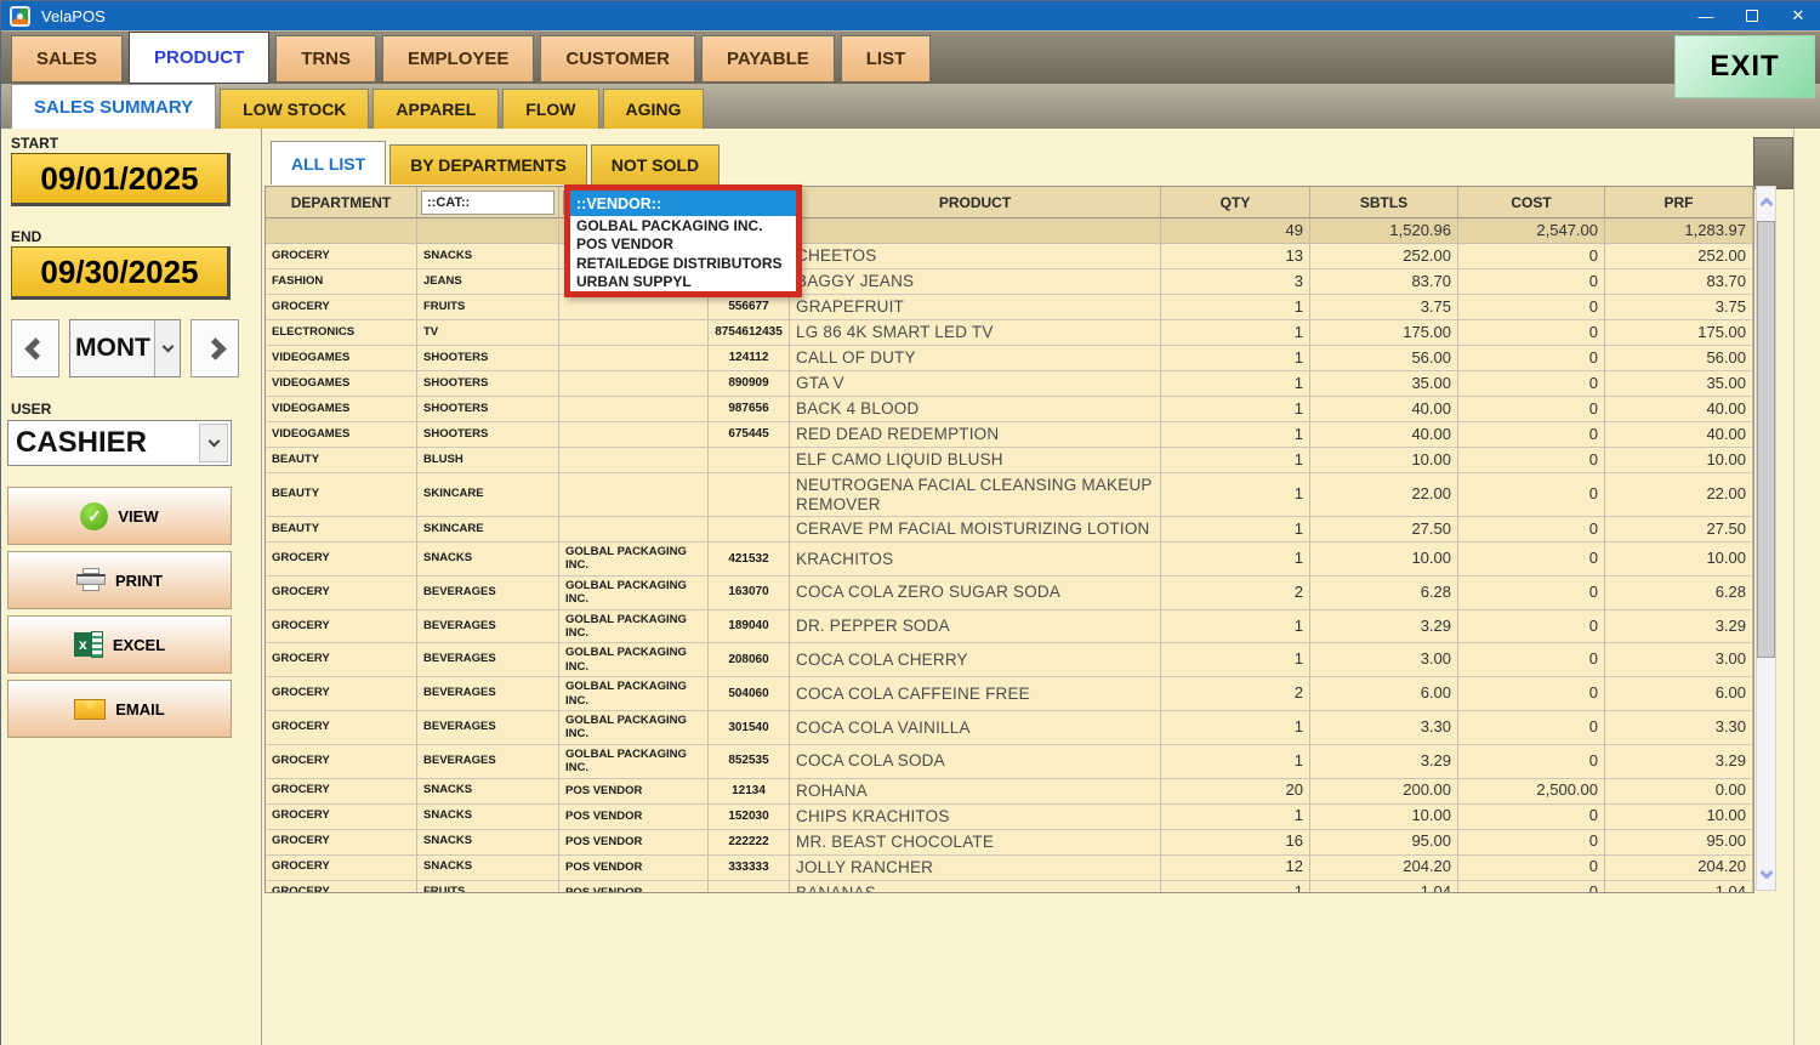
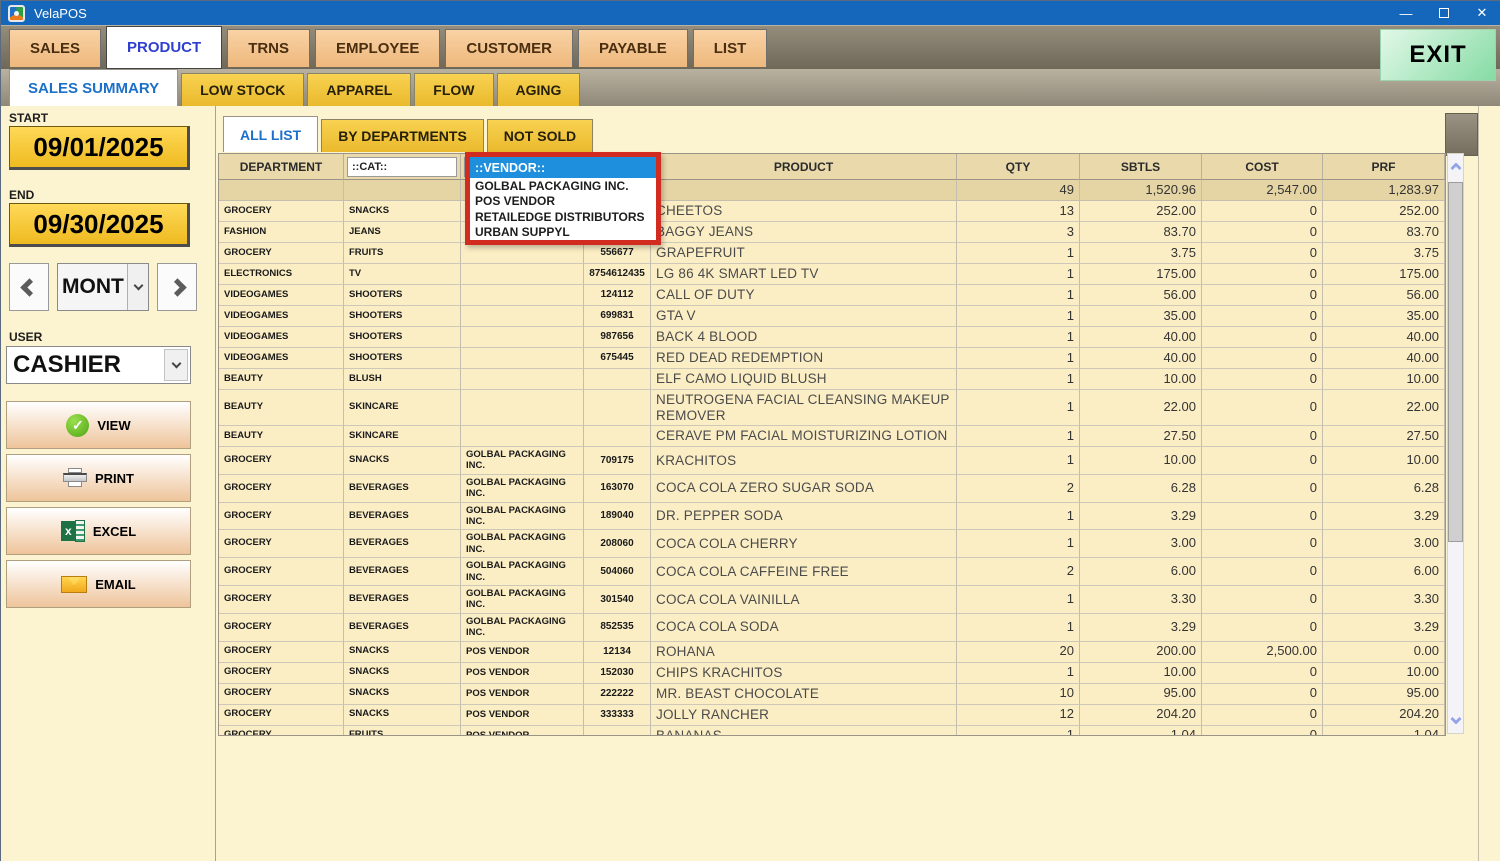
  VelaPOS
  —
  ✕
  SALES
  PRODUCT
  TRNS
  EMPLOYEE
  CUSTOMER
  PAYABLE
  LIST
  EXIT
  SALES SUMMARY
  LOW STOCK
  APPAREL
  FLOW
  AGING
  START
  09/01/2025
  END
  09/30/2025
  MONT
  USER
  CASHIER
  ✓
  VIEW
  PRINT
  x
  EXCEL
  EMAIL
  ALL LIST
  BY DEPARTMENTS
  NOT SOLD
  DEPARTMENT
  ::CAT::
  PRODUCT
  QTY
  SBTLS
  COST
  PRF
  49
  1,520.96
  2,547.00
  1,283.97
  GROCERY
  SNACKS
  HEETOS
  13
  252.00
  0
  252.00
  FASHION
  JEANS
  AGGY JEANS
  3
  83.70
  0
  83.70
  GROCERY
  FRUITS
  556677
  GRAPEFRUIT
  1
  3.75
  0
  3.75
  ELECTRONICS
  TV
  8754612435
  LG 86 4K SMART LED TV
  1
  175.00
  0
  175.00
  VIDEOGAMES
  SHOOTERS
  124112
  CALL OF DUTY
  1
  56.00
  0
  56.00
  VIDEOGAMES
  SHOOTERS
- 890909
+ 699831
  GTA V
  1
  35.00
  0
  35.00
  VIDEOGAMES
  SHOOTERS
  987656
  BACK 4 BLOOD
  1
  40.00
  0
  40.00
  VIDEOGAMES
  SHOOTERS
  675445
  RED DEAD REDEMPTION
  1
  40.00
  0
  40.00
  BEAUTY
  BLUSH
  ELF CAMO LIQUID BLUSH
  1
  10.00
  0
  10.00
  BEAUTY
  SKINCARE
  NEUTROGENA FACIAL CLEANSING MAKEUP REMOVER
  1
  22.00
  0
  22.00
  BEAUTY
  SKINCARE
  CERAVE PM FACIAL MOISTURIZING LOTION
  1
  27.50
  0
  27.50
  GROCERY
  SNACKS
  GOLBAL PACKAGING INC.
- 421532
+ 709175
  KRACHITOS
  1
  10.00
  0
  10.00
  GROCERY
  BEVERAGES
  GOLBAL PACKAGING INC.
  163070
  COCA COLA ZERO SUGAR SODA
  2
  6.28
  0
  6.28
  GROCERY
  BEVERAGES
  GOLBAL PACKAGING INC.
  189040
  DR. PEPPER SODA
  1
  3.29
  0
  3.29
  GROCERY
  BEVERAGES
  GOLBAL PACKAGING INC.
  208060
  COCA COLA CHERRY
  1
  3.00
  0
  3.00
  GROCERY
  BEVERAGES
  GOLBAL PACKAGING INC.
  504060
  COCA COLA CAFFEINE FREE
  2
  6.00
  0
  6.00
  GROCERY
  BEVERAGES
  GOLBAL PACKAGING INC.
  301540
  COCA COLA VAINILLA
  1
  3.30
  0
  3.30
  GROCERY
  BEVERAGES
  GOLBAL PACKAGING INC.
  852535
  COCA COLA SODA
  1
  3.29
  0
  3.29
  GROCERY
  SNACKS
  POS VENDOR
  12134
  ROHANA
  20
  200.00
  2,500.00
  0.00
  GROCERY
  SNACKS
  POS VENDOR
  152030
  CHIPS KRACHITOS
  1
  10.00
  0
  10.00
  GROCERY
  SNACKS
  POS VENDOR
  222222
  MR. BEAST CHOCOLATE
- 16
+ 10
  95.00
  0
  95.00
  GROCERY
  SNACKS
  POS VENDOR
  333333
  JOLLY RANCHER
  12
  204.20
  0
  204.20
  GROCERY
  FRUITS
  1
  1.04
  0
  1.04
  ::VENDOR::
  GOLBAL PACKAGING INC.
  POS VENDOR
  RETAILEDGE DISTRIBUTORS
  URBAN SUPPYL
